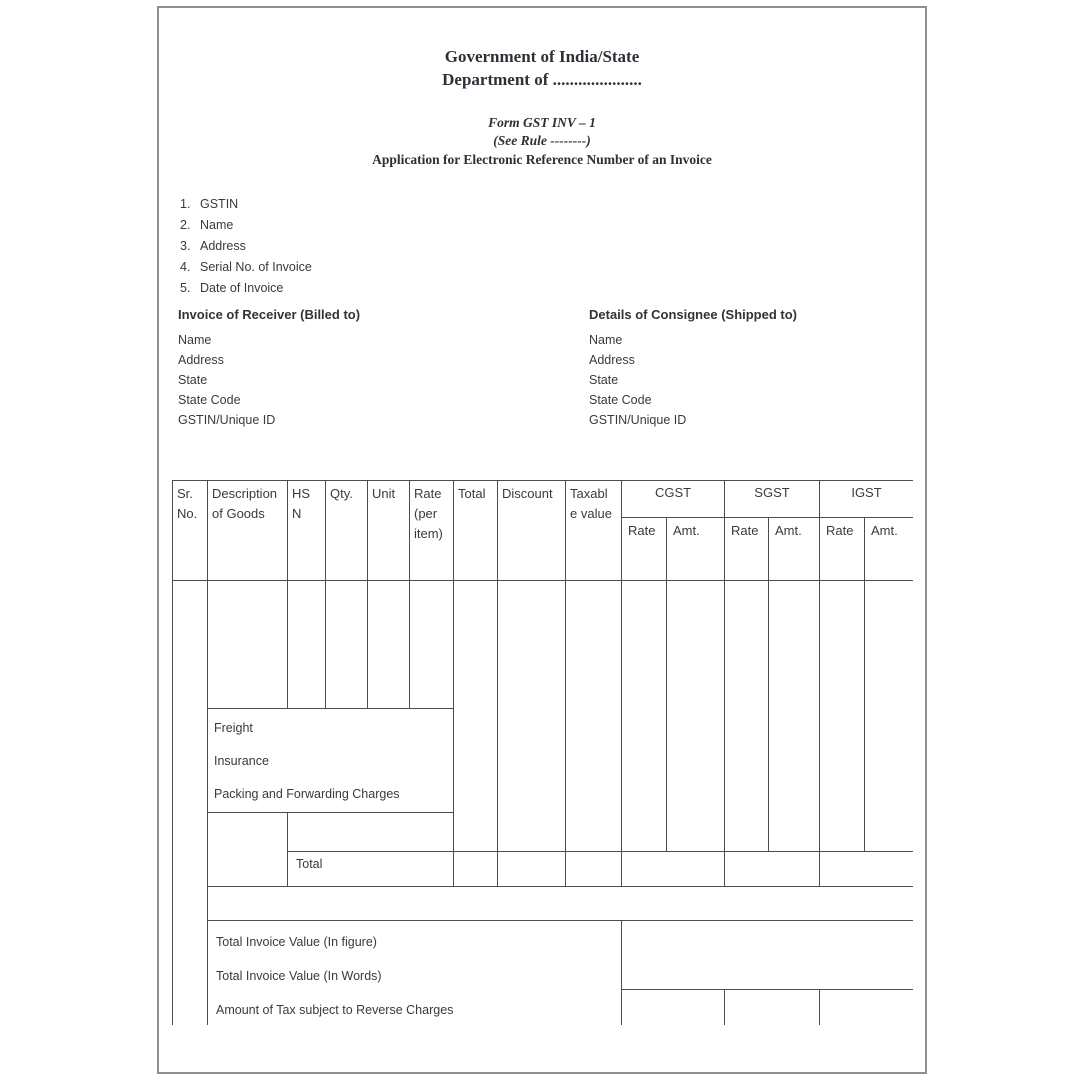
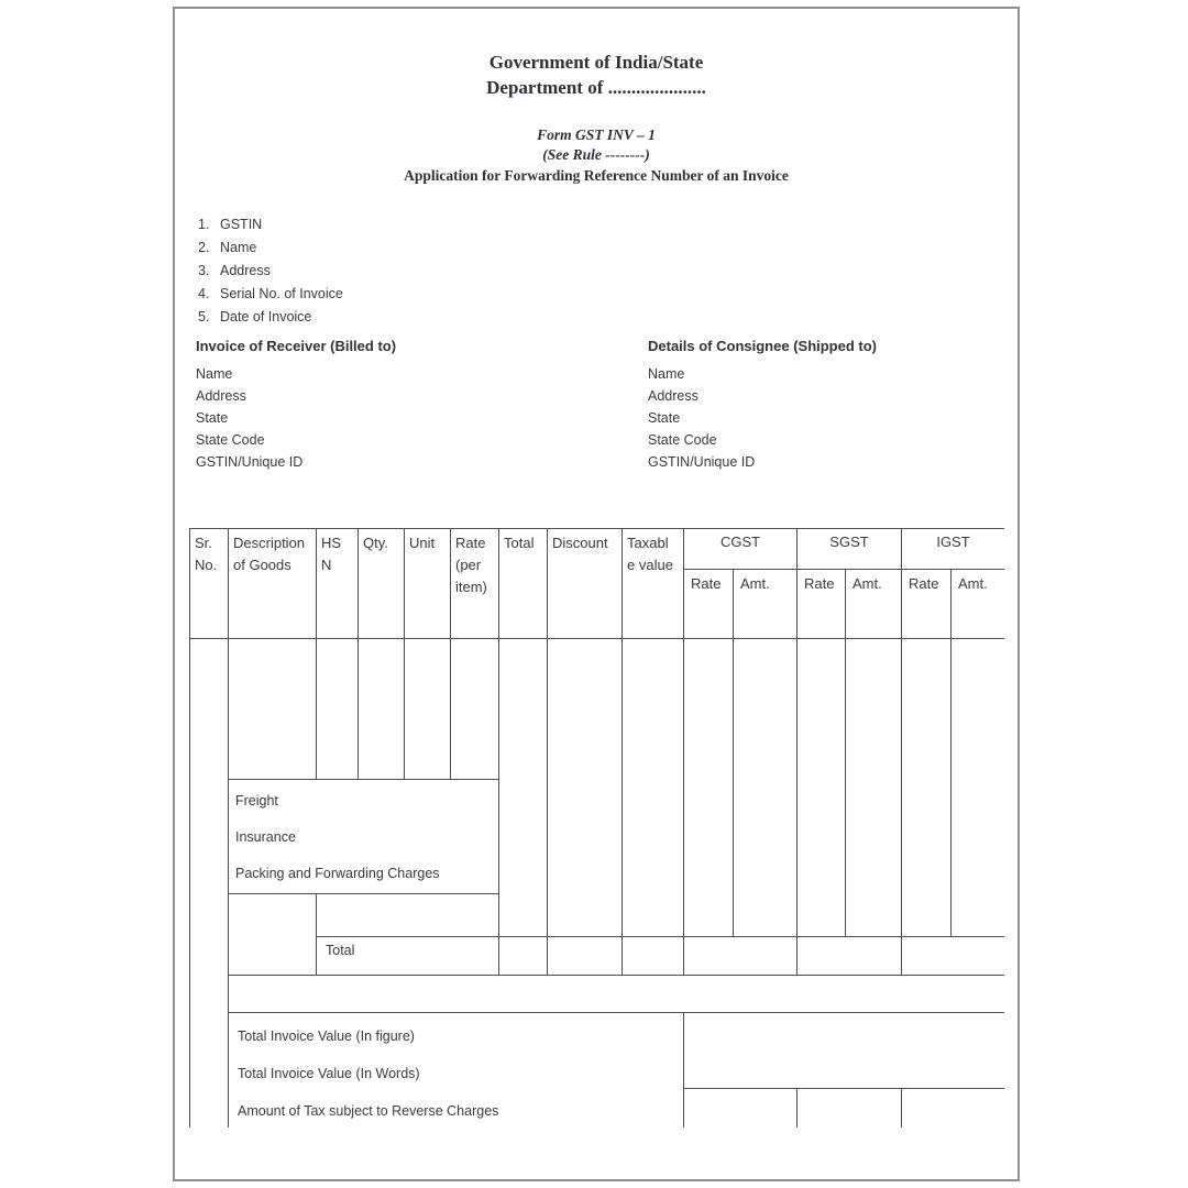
  Government of India/State
  Department of .....................
  Form GST INV – 1
  (See Rule --------)
- Application for Electronic Reference Number of an Invoice
+ Application for Forwarding Reference Number of an Invoice
  1.
  GSTIN
  2.
  Name
  3.
  Address
  4.
  Serial No. of Invoice
  5.
  Date of Invoice
  Invoice of Receiver (Billed to)
  Name
  Address
  State
  State Code
  GSTIN/Unique ID
  Details of Consignee (Shipped to)
  Name
  Address
  State
  State Code
  GSTIN/Unique ID
  Sr. No.
  Description of Goods
  HSN
  Qty.
  Unit
  Rate (per item)
  Total
  Discount
  Taxable value
  CGST
  SGST
  IGST
  Rate
  Amt.
  Rate
  Amt.
  Rate
  Amt.
  Freight
  Insurance
  Packing and Forwarding Charges
  Total
  Total Invoice Value (In figure)
  Total Invoice Value (In Words)
  Amount of Tax subject to Reverse Charges
